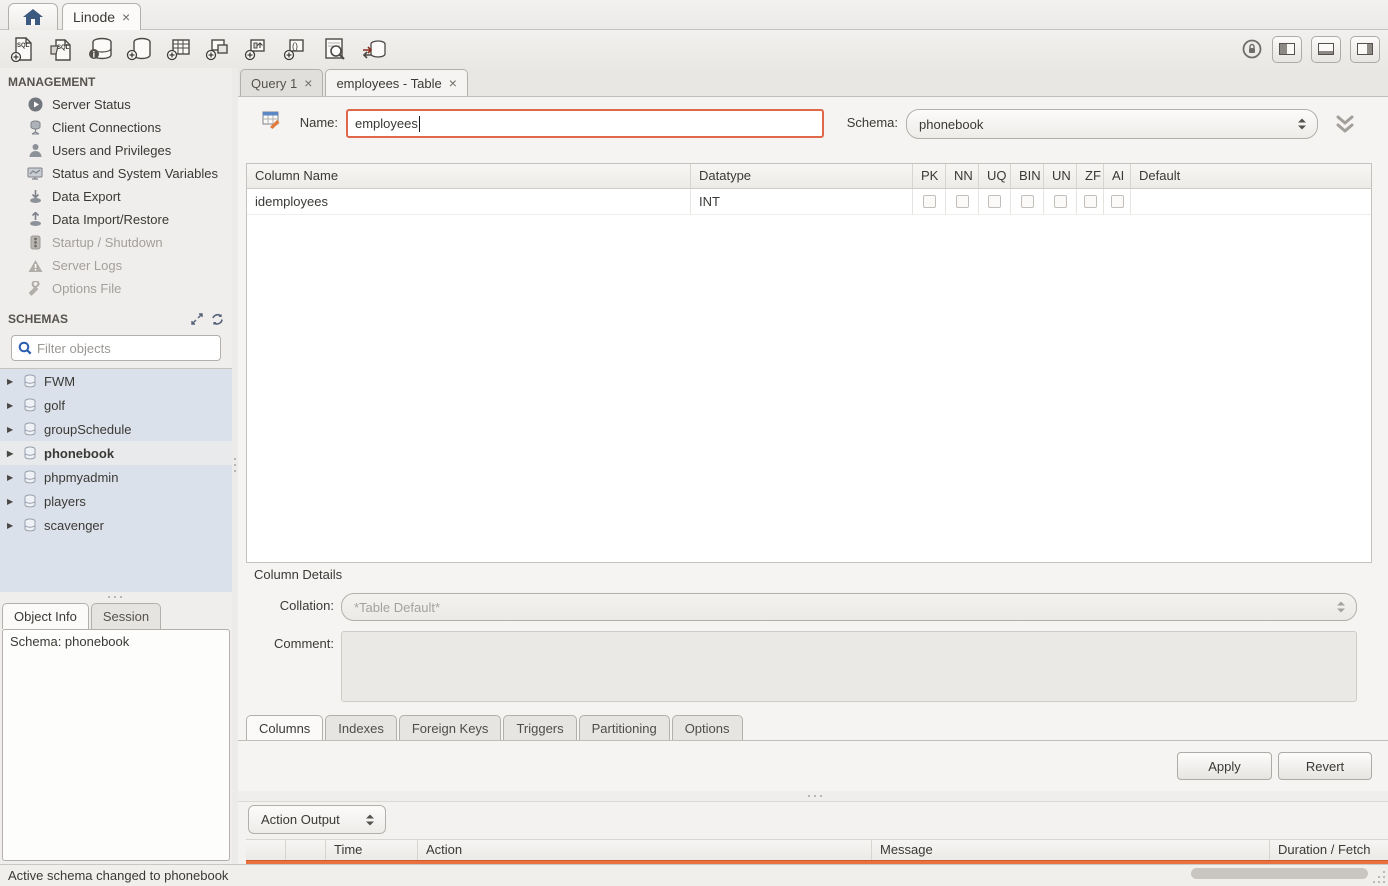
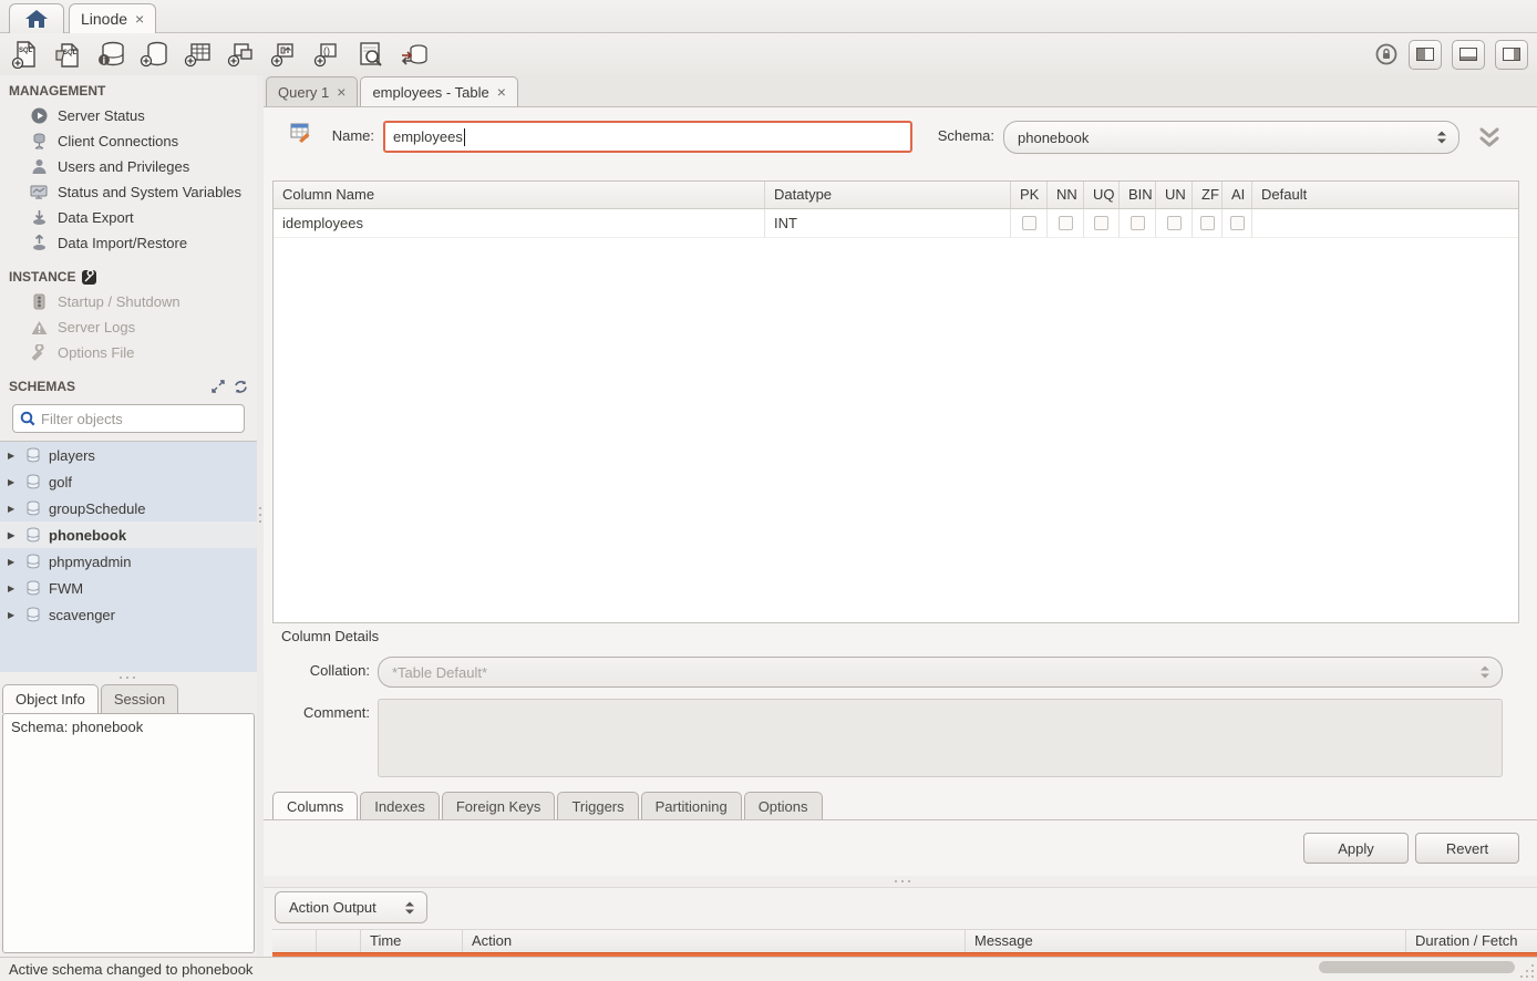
  Linode
  ×
  i
  ()
  MANAGEMENT
  Server Status
  Client Connections
  Users and Privileges
  Status and System Variables
  Data Export
  Data Import/Restore
+ INSTANCE
  Startup / Shutdown
  Server Logs
  Options File
  SCHEMAS
  Filter objects
  ▶
- FWM
+ players
  ▶
  golf
  ▶
  groupSchedule
  ▶
  phonebook
  ▶
  phpmyadmin
  ▶
- players
+ FWM
  ▶
  scavenger
  Object Info
  Session
  Schema: phonebook
  Query 1
  ×
  employees - Table
  ×
  Name:
  employees
  Schema:
  phonebook
  Column Name
  Datatype
  PK
  NN
  UQ
  BIN
  UN
  ZF
  AI
  Default
  idemployees
  INT
  Column Details
  Collation:
  *Table Default*
  Comment:
  Columns
  Indexes
  Foreign Keys
  Triggers
  Partitioning
  Options
  Apply
  Revert
  Action Output
  Time
  Action
  Message
  Duration / Fetch
  Active schema changed to phonebook
